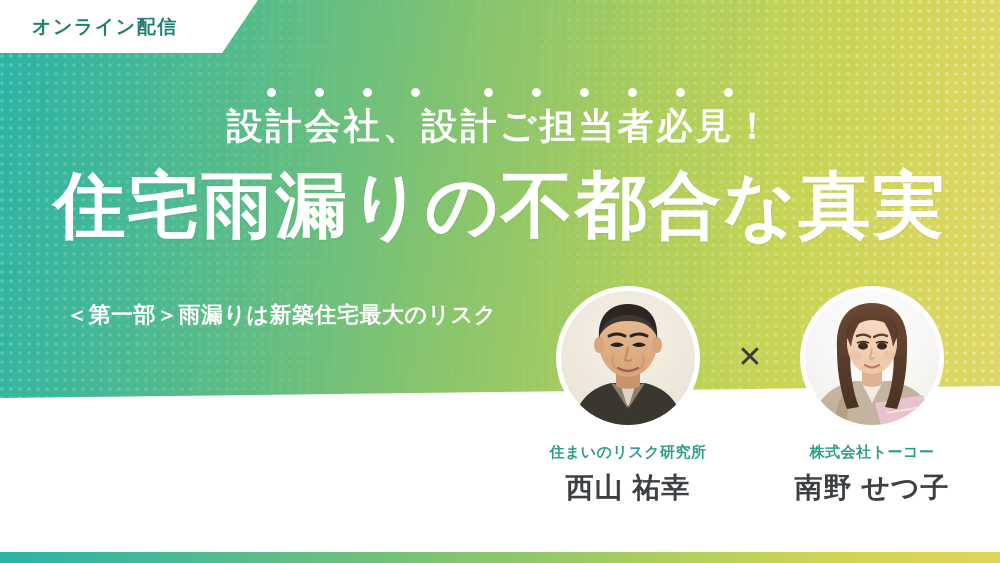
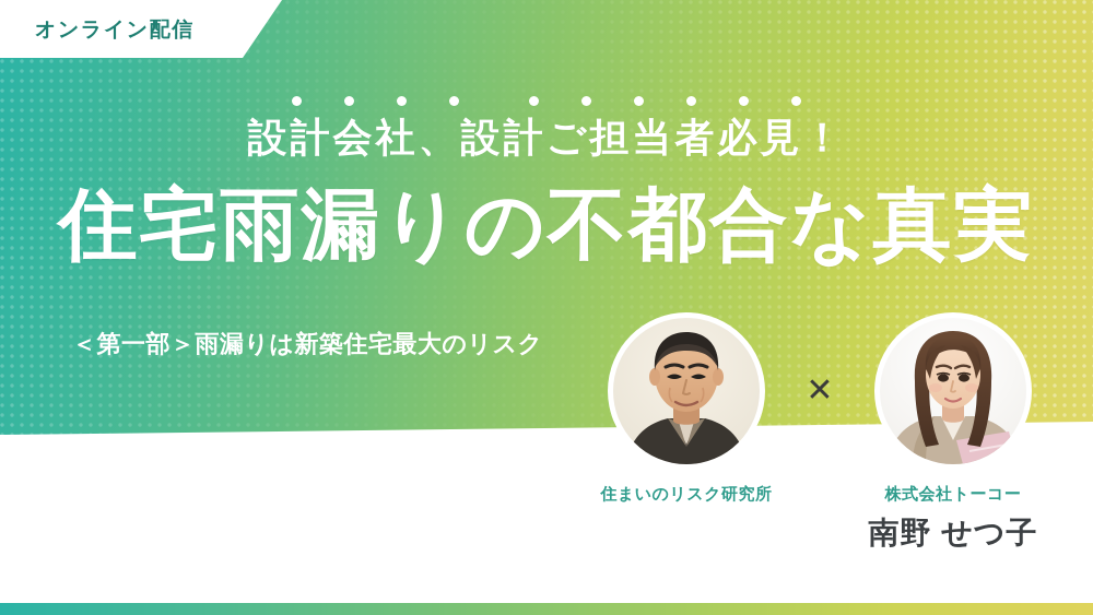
  オンライン配信
  設計会社、設計ご担当者必見！
  住宅雨漏りの不都合な真実
  ＜第一部＞雨漏りは新築住宅最大のリスク
  住まいのリスク研究所
- 西山 祐幸
  ✕
  株式会社トーコー
  南野 せつ子
